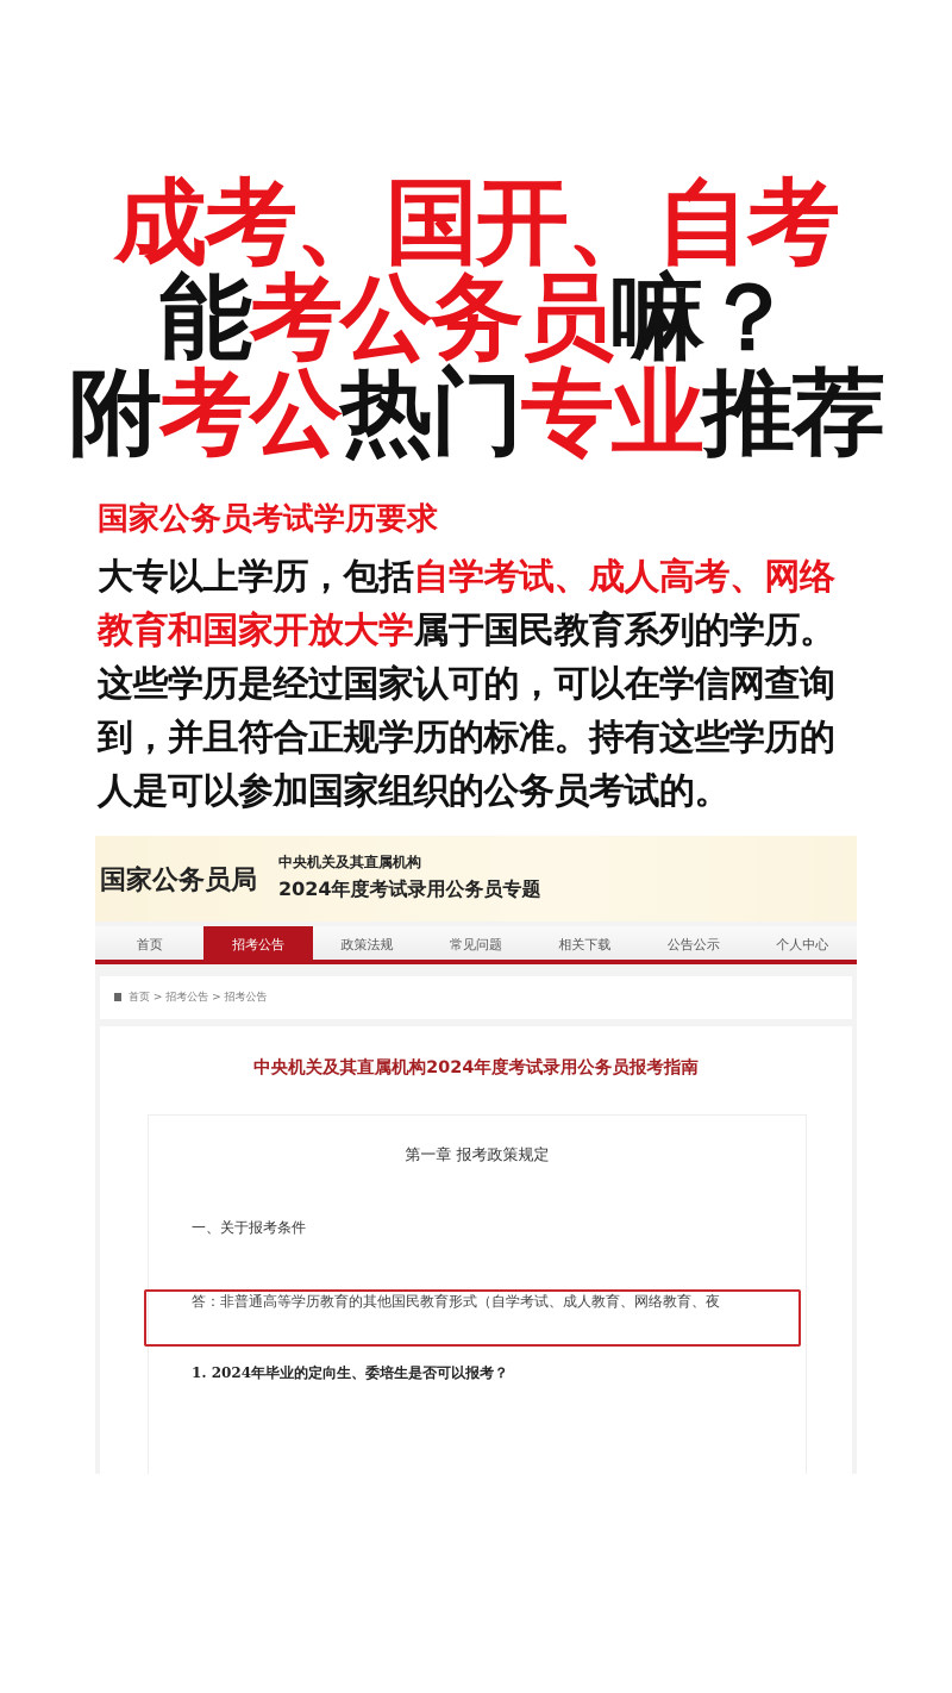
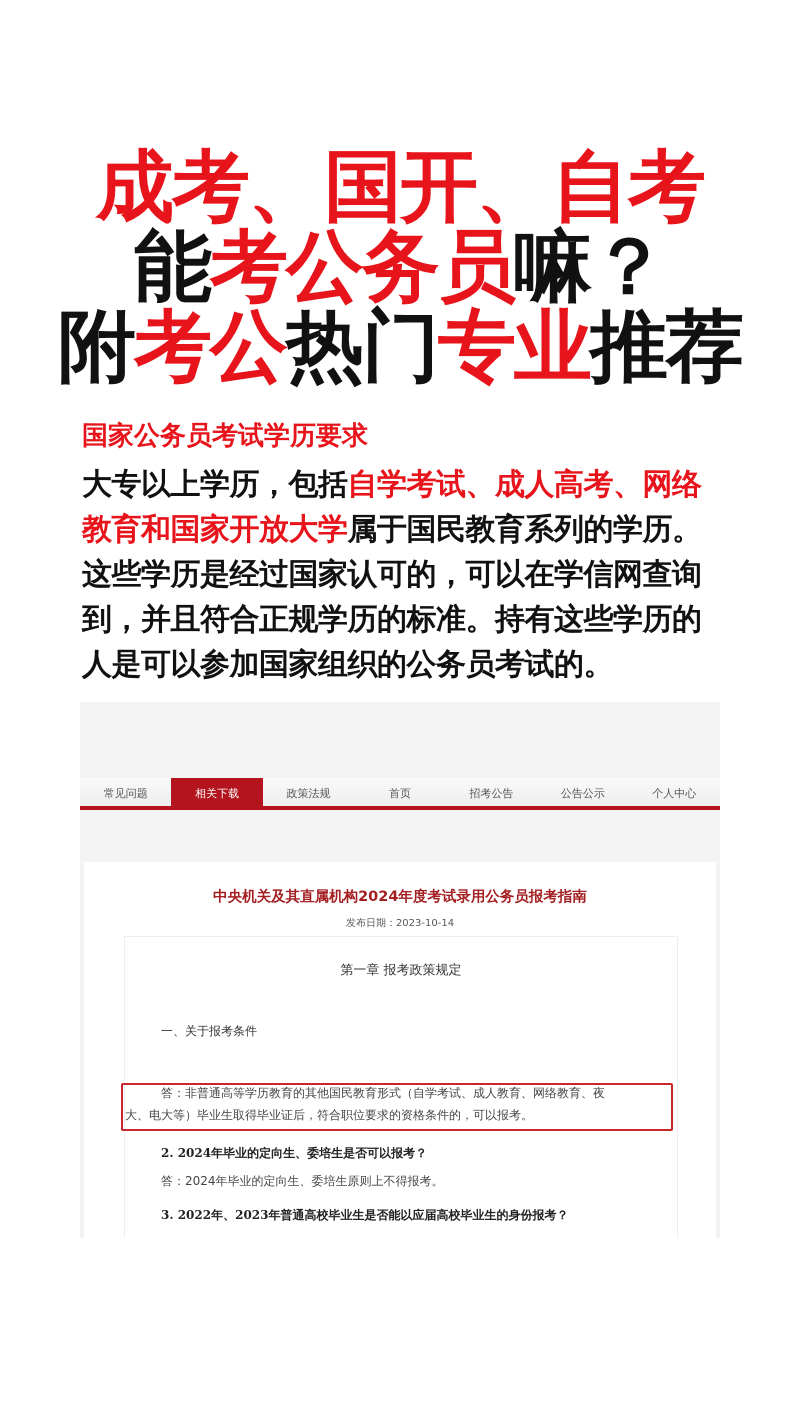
  成考、国开、自考
  能考公务员嘛？
  附考公热门专业推荐
  国家公务员考试学历要求
  大专以上学历，包括自学考试、成人高考、网络教育和国家开放大学属于国民教育系列的学历。这些学历是经过国家认可的，可以在学信网查询到，并且符合正规学历的标准。持有这些学历的人是可以参加国家组织的公务员考试的。
- 国家公务员局
- 中央机关及其直属机构
- 2024年度考试录用公务员专题
- 首页
+ 常见问题
- 招考公告
+ 相关下载
  政策法规
- 常见问题
+ 首页
- 相关下载
+ 招考公告
  公告公示
  个人中心
- 首页 > 招考公告 > 招考公告
  中央机关及其直属机构2024年度考试录用公务员报考指南
+ 发布日期：2023-10-14
  第一章 报考政策规定
  一、关于报考条件
  答：非普通高等学历教育的其他国民教育形式（自学考试、成人教育、网络教育、夜
+ 大、电大等）毕业生取得毕业证后，符合职位要求的资格条件的，可以报考。
- 1. 2024年毕业的定向生、委培生是否可以报考？
+ 2. 2024年毕业的定向生、委培生是否可以报考？
+ 答：2024年毕业的定向生、委培生原则上不得报考。
+ 3. 2022年、2023年普通高校毕业生是否能以应届高校毕业生的身份报考？
